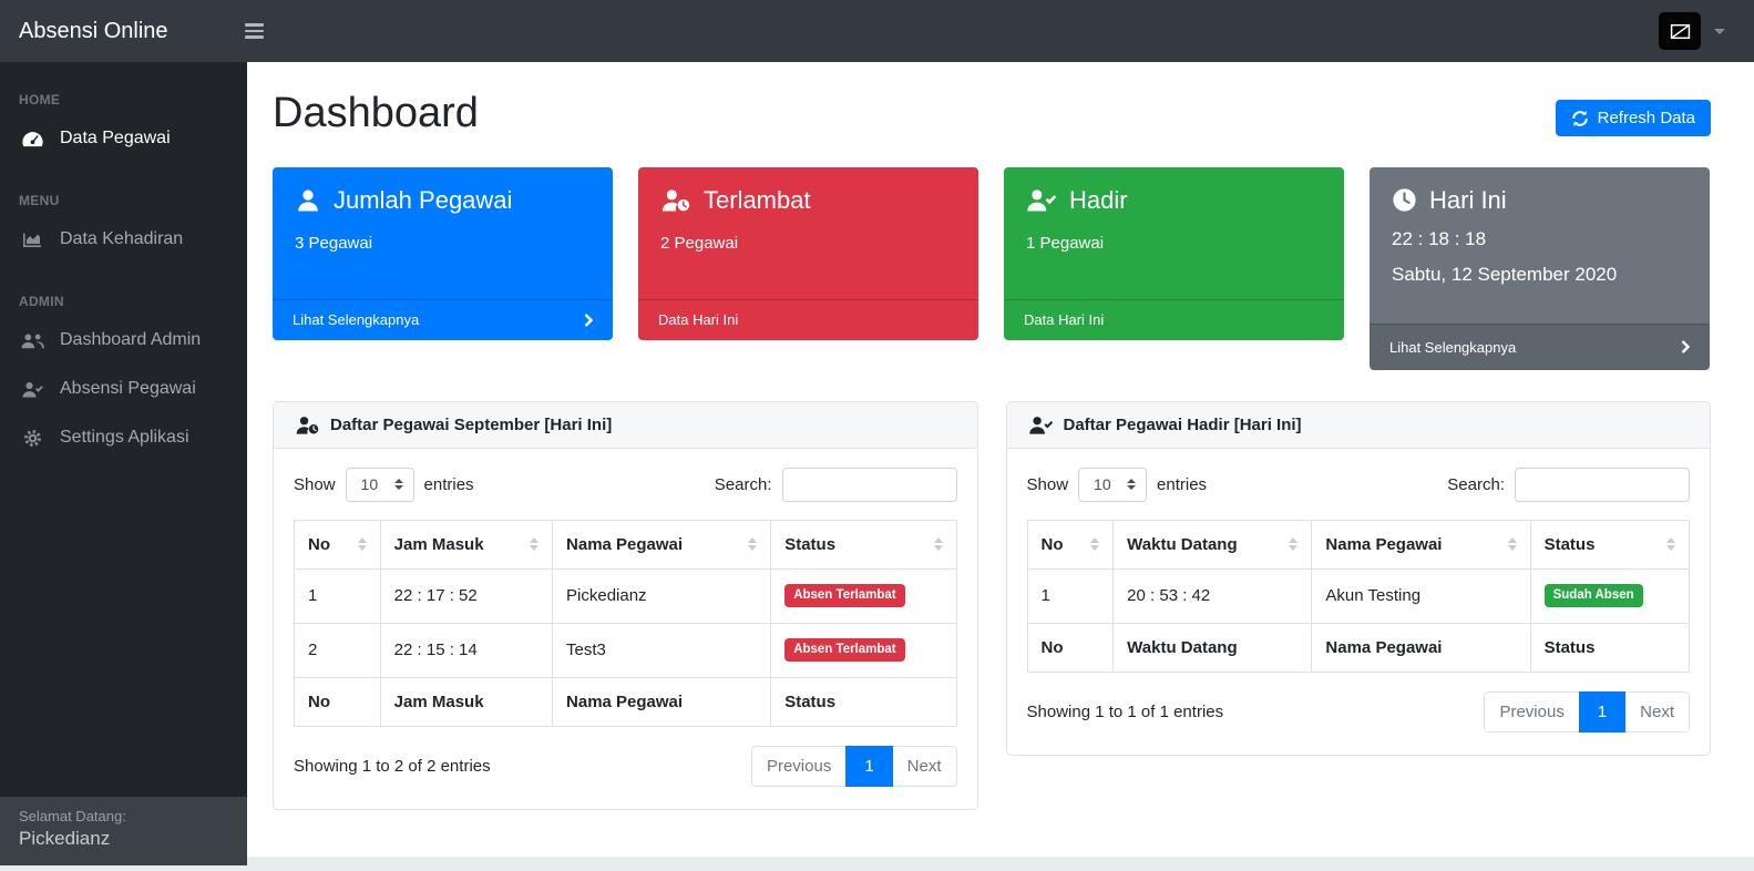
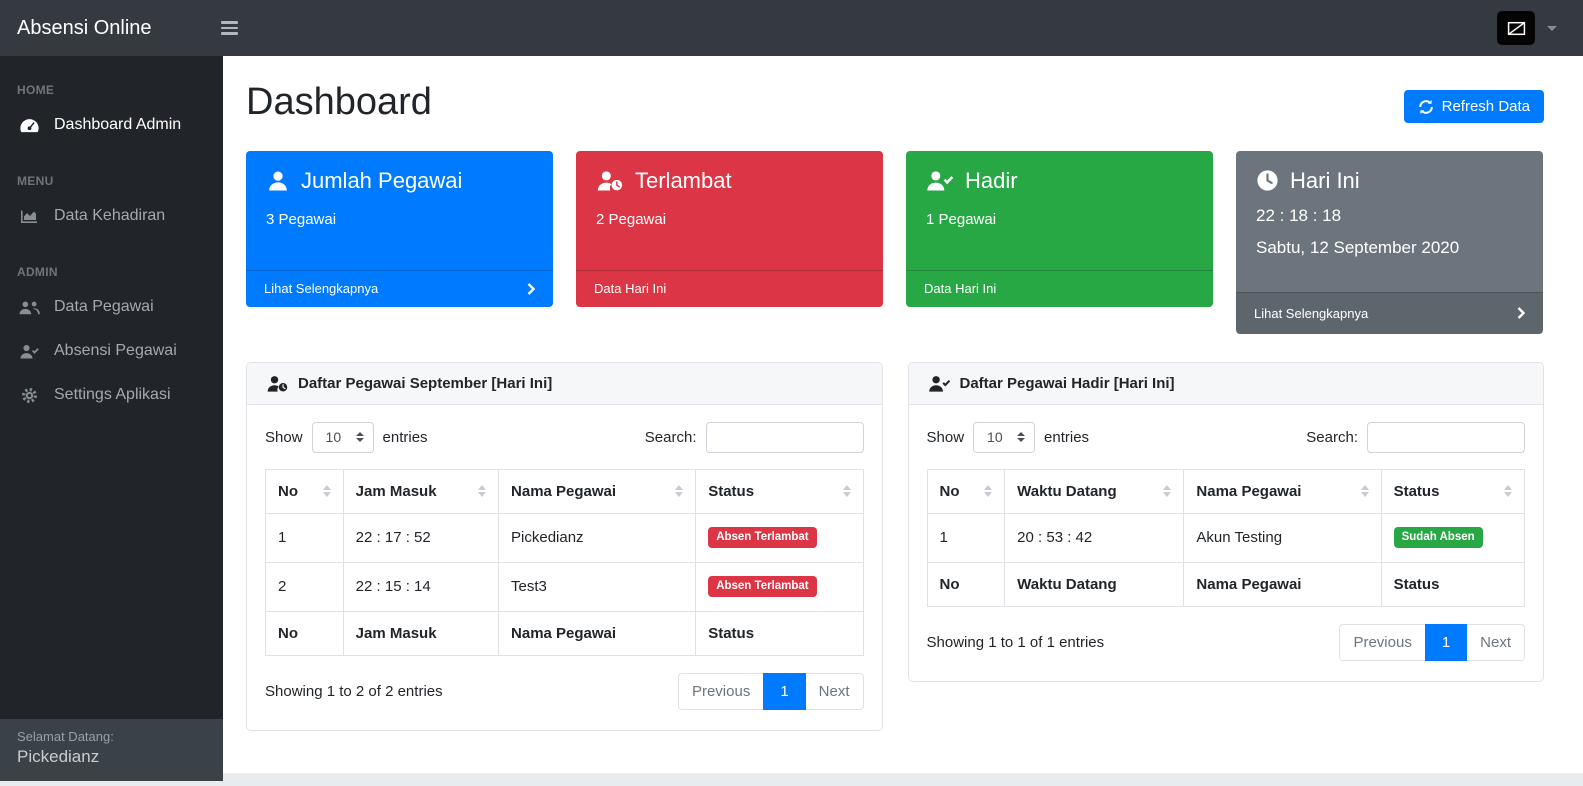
  Absensi Online
  HOME
- Data Pegawai
+ Dashboard Admin
  MENU
  Data Kehadiran
  ADMIN
- Dashboard Admin
+ Data Pegawai
  Absensi Pegawai
  Settings Aplikasi
  Selamat Datang:
  Pickedianz
  Dashboard
  Refresh Data
  Jumlah Pegawai
  3 Pegawai
  Lihat Selengkapnya
  Terlambat
  2 Pegawai
  Data Hari Ini
  Hadir
  1 Pegawai
  Data Hari Ini
  Hari Ini
  22 : 18 : 18
  Sabtu, 12 September 2020
  Lihat Selengkapnya
  Daftar Pegawai September [Hari Ini]
  Show
  10
  entries
  Search:
  No	Jam Masuk	Nama Pegawai	Status
  1	22 : 17 : 52	Pickedianz	Absen Terlambat
  2	22 : 15 : 14	Test3	Absen Terlambat
  No	Jam Masuk	Nama Pegawai	Status
  Showing 1 to 2 of 2 entries
  Previous
  1
  Next
  Daftar Pegawai Hadir [Hari Ini]
  Show
  10
  entries
  Search:
  No	Waktu Datang	Nama Pegawai	Status
  1	20 : 53 : 42	Akun Testing	Sudah Absen
  No	Waktu Datang	Nama Pegawai	Status
  Showing 1 to 1 of 1 entries
  Previous
  1
  Next
